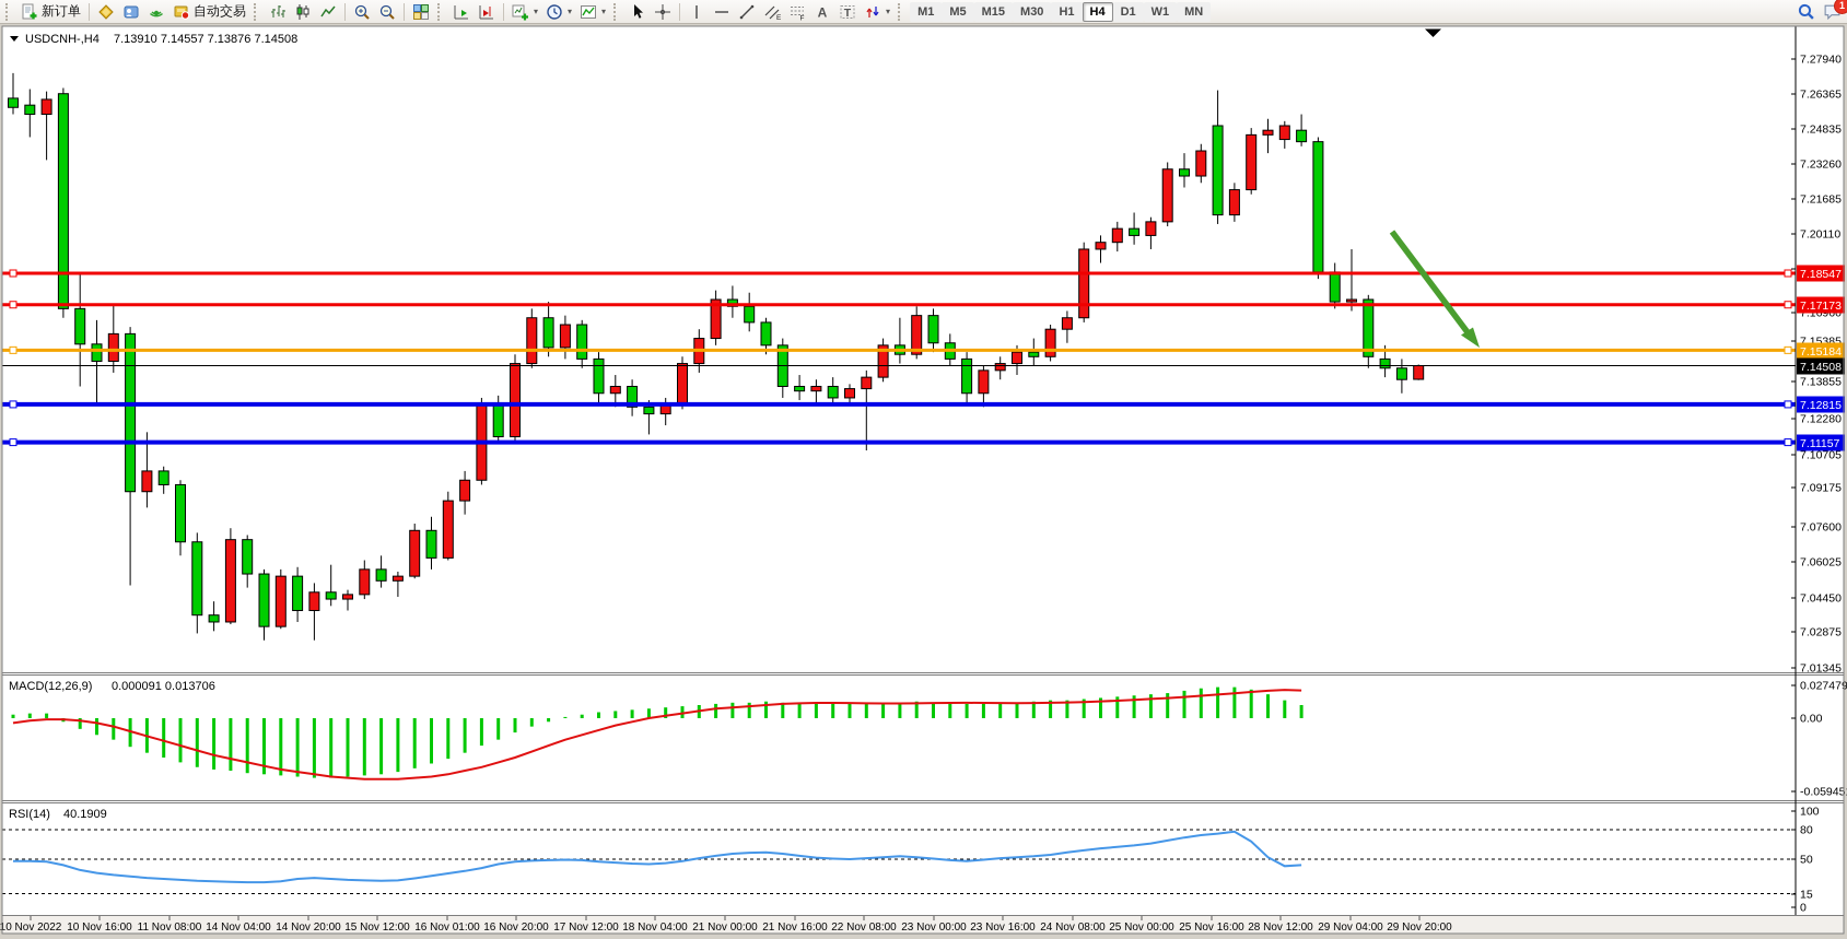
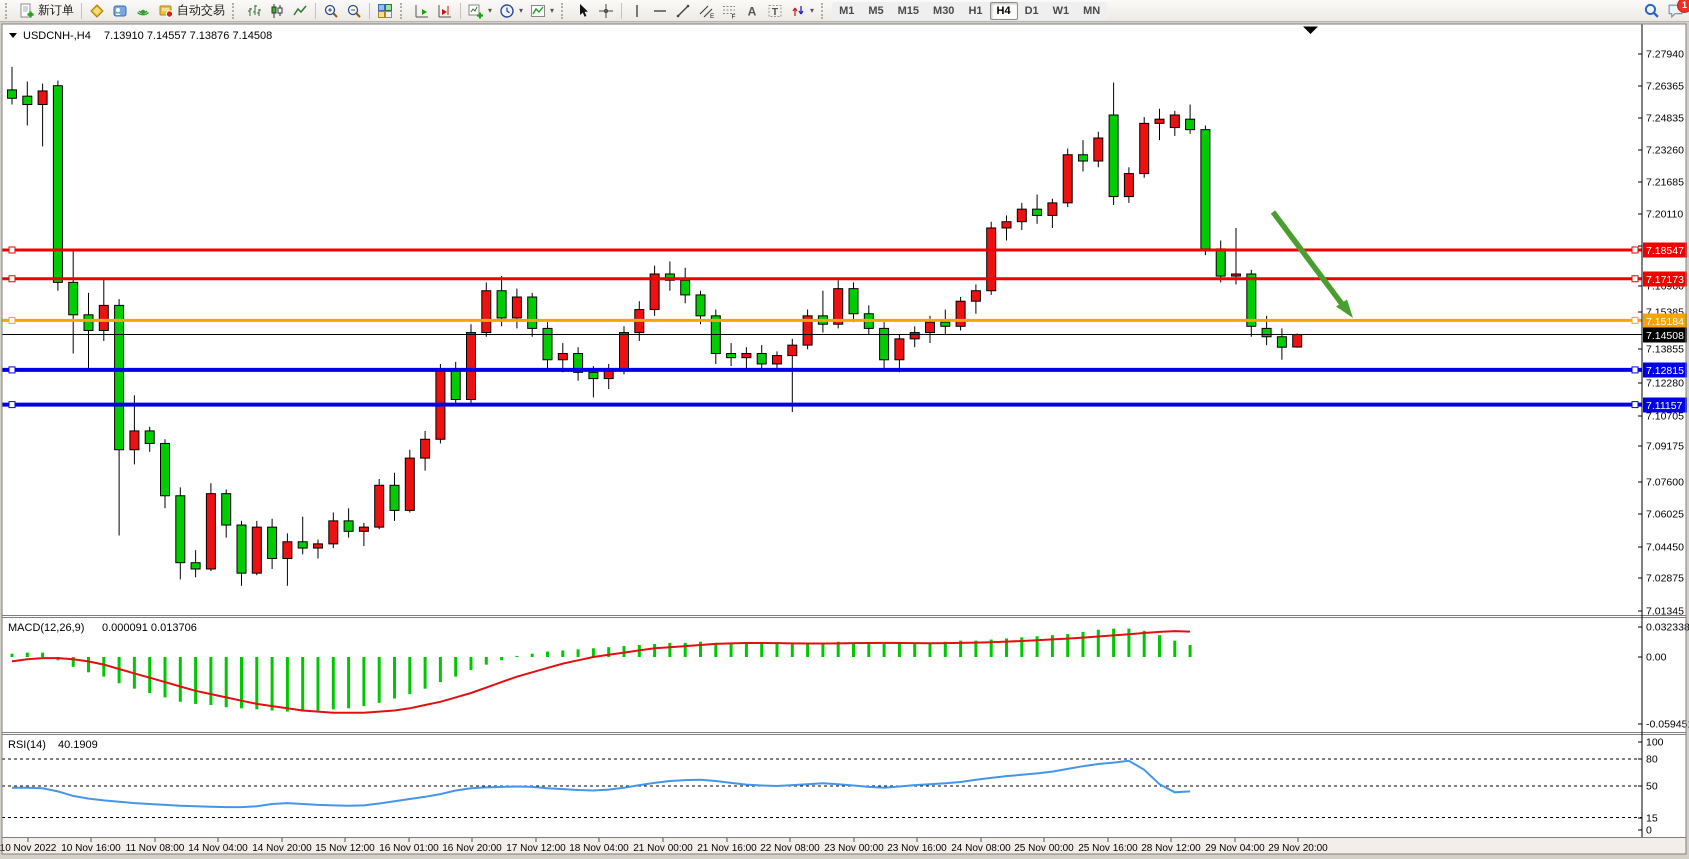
  新订单
  自动交易
  ▾
  ▾
  ▾
  A
  T
  ▾
  M1
  M5
  M15
  M30
  H1
  H4
  D1
  W1
  MN
  1
  7.27940
  7.26365
  7.24835
  7.23260
  7.21685
  7.20110
  7.15385
  7.13855
  7.12280
  7.10705
  7.09175
  7.07600
  7.06025
  7.04450
  7.02875
  7.01345
- 0.027479
+ 0.032338
  0.00
  -0.05945
  100
  80
  50
  15
  0
  7.18547
  7.17173
  7.15184
  7.14508
  7.12815
  7.11157
  0 Nov 2022
  10 Nov 16:00
  11 Nov 08:00
  14 Nov 04:00
  14 Nov 20:00
  15 Nov 12:00
  16 Nov 01:00
  16 Nov 20:00
  17 Nov 12:00
  18 Nov 04:00
  21 Nov 00:00
  21 Nov 16:00
  22 Nov 08:00
  23 Nov 00:00
  23 Nov 16:00
  24 Nov 08:00
  25 Nov 00:00
  25 Nov 16:00
  28 Nov 12:00
  29 Nov 04:00
  29 Nov 20:00
  USDCNH-,H4
  7.13910 7.14557 7.13876 7.14508
  MACD(12,26,9)
  0.000091 0.013706
  RSI(14)
  40.1909
